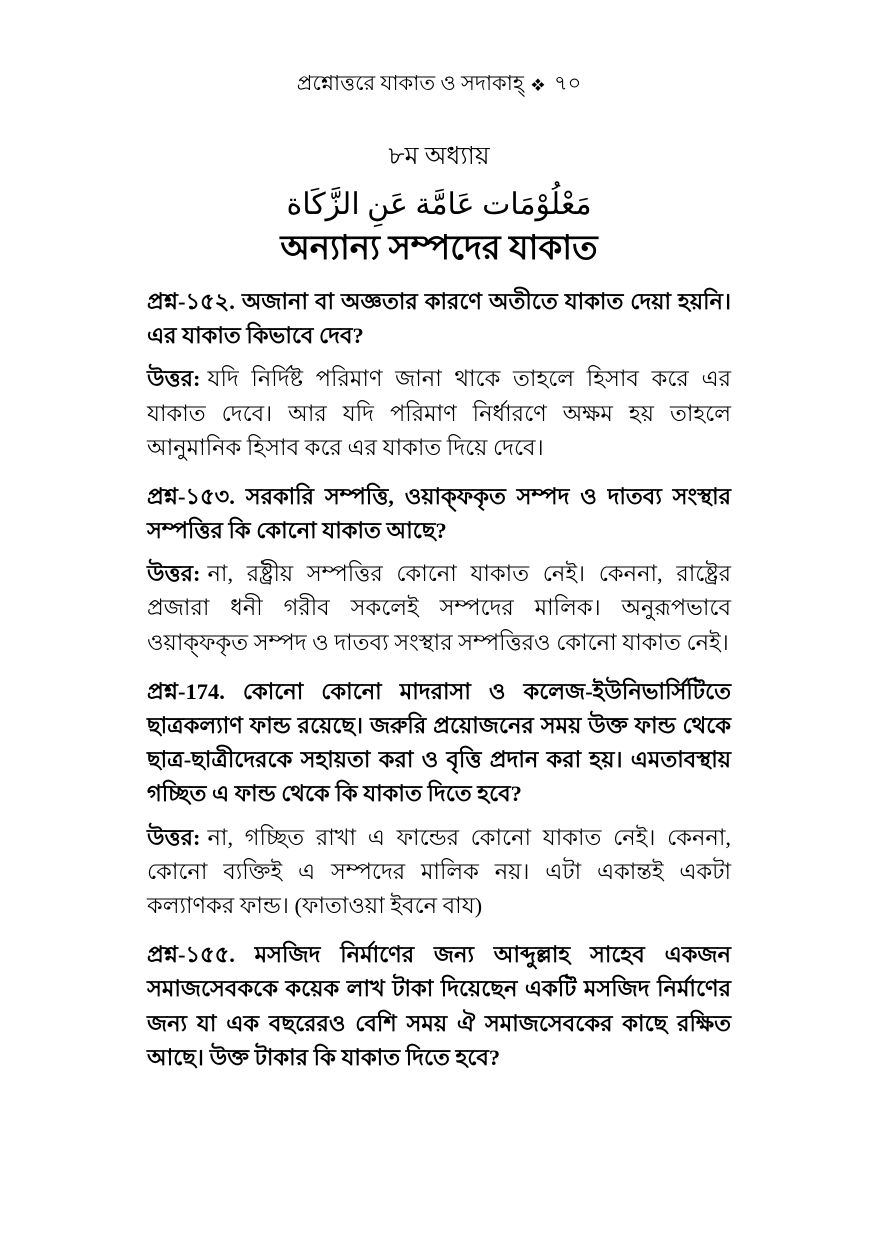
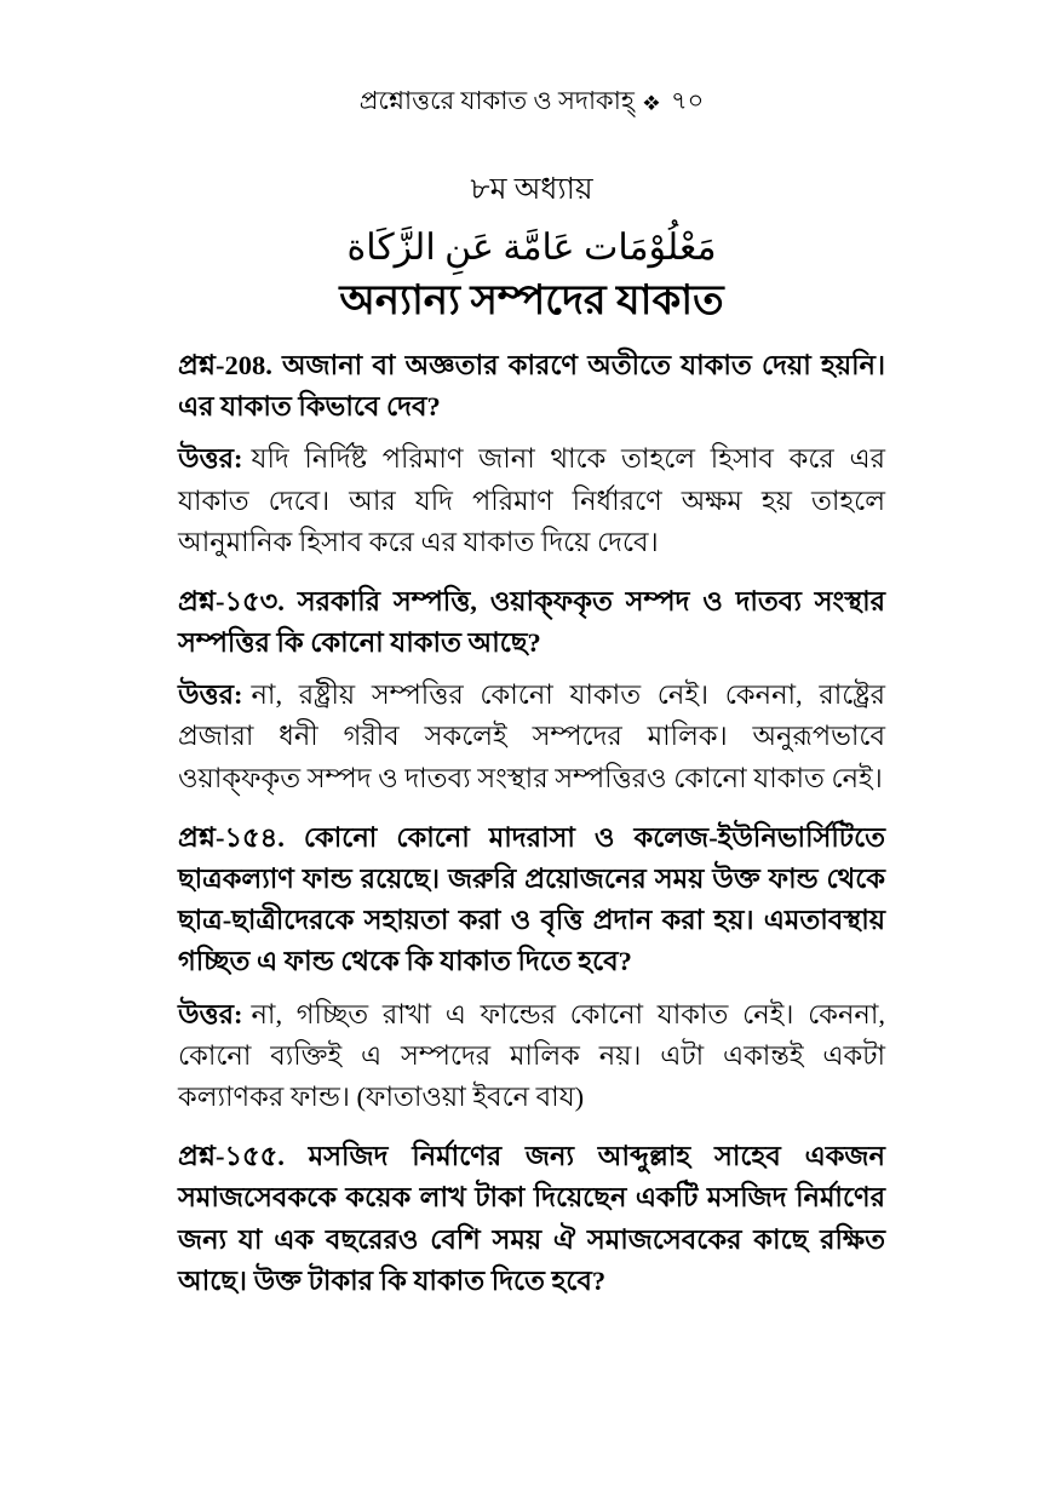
  প্রশ্নোত্তরে যাকাত ও সদাকাহ্ ❖ ৭০
  ৮ম অধ্যায়
  مَعْلُوْمَات عَامَّة عَنِ الزَّكَاة
  অন্যান্য সম্পদের যাকাত
- প্রশ্ন-১৫২. অজানা বা অজ্ঞতার কারণে অতীতে যাকাত দেয়া হয়নি। এর যাকাত কিভাবে দেব?
+ প্রশ্ন-208. অজানা বা অজ্ঞতার কারণে অতীতে যাকাত দেয়া হয়নি। এর যাকাত কিভাবে দেব?
  উত্তর: যদি নির্দিষ্ট পরিমাণ জানা থাকে তাহলে হিসাব করে এর যাকাত দেবে। আর যদি পরিমাণ নির্ধারণে অক্ষম হয় তাহলে আনুমানিক হিসাব করে এর যাকাত দিয়ে দেবে।
  প্রশ্ন-১৫৩. সরকারি সম্পত্তি, ওয়াক্ফকৃত সম্পদ ও দাতব্য সংস্থার সম্পত্তির কি কোনো যাকাত আছে?
  উত্তর: না, রষ্ট্রীয় সম্পত্তির কোনো যাকাত নেই। কেননা, রাষ্ট্রের প্রজারা ধনী গরীব সকলেই সম্পদের মালিক। অনুরূপভাবে ওয়াক্ফকৃত সম্পদ ও দাতব্য সংস্থার সম্পত্তিরও কোনো যাকাত নেই।
- প্রশ্ন-174. কোনো কোনো মাদরাসা ও কলেজ-ইউনিভার্সিটিতে ছাত্রকল্যাণ ফান্ড রয়েছে। জরুরি প্রয়োজনের সময় উক্ত ফান্ড থেকে ছাত্র-ছাত্রীদেরকে সহায়তা করা ও বৃত্তি প্রদান করা হয়। এমতাবস্থায় গচ্ছিত এ ফান্ড থেকে কি যাকাত দিতে হবে?
+ প্রশ্ন-১৫৪. কোনো কোনো মাদরাসা ও কলেজ-ইউনিভার্সিটিতে ছাত্রকল্যাণ ফান্ড রয়েছে। জরুরি প্রয়োজনের সময় উক্ত ফান্ড থেকে ছাত্র-ছাত্রীদেরকে সহায়তা করা ও বৃত্তি প্রদান করা হয়। এমতাবস্থায় গচ্ছিত এ ফান্ড থেকে কি যাকাত দিতে হবে?
  উত্তর: না, গচ্ছিত রাখা এ ফান্ডের কোনো যাকাত নেই। কেননা, কোনো ব্যক্তিই এ সম্পদের মালিক নয়। এটা একান্তই একটা কল্যাণকর ফান্ড। (ফাতাওয়া ইবনে বায)
  প্রশ্ন-১৫৫. মসজিদ নির্মাণের জন্য আব্দুল্লাহ সাহেব একজন সমাজসেবককে কয়েক লাখ টাকা দিয়েছেন একটি মসজিদ নির্মাণের জন্য যা এক বছরেরও বেশি সময় ঐ সমাজসেবকের কাছে রক্ষিত আছে। উক্ত টাকার কি যাকাত দিতে হবে?
